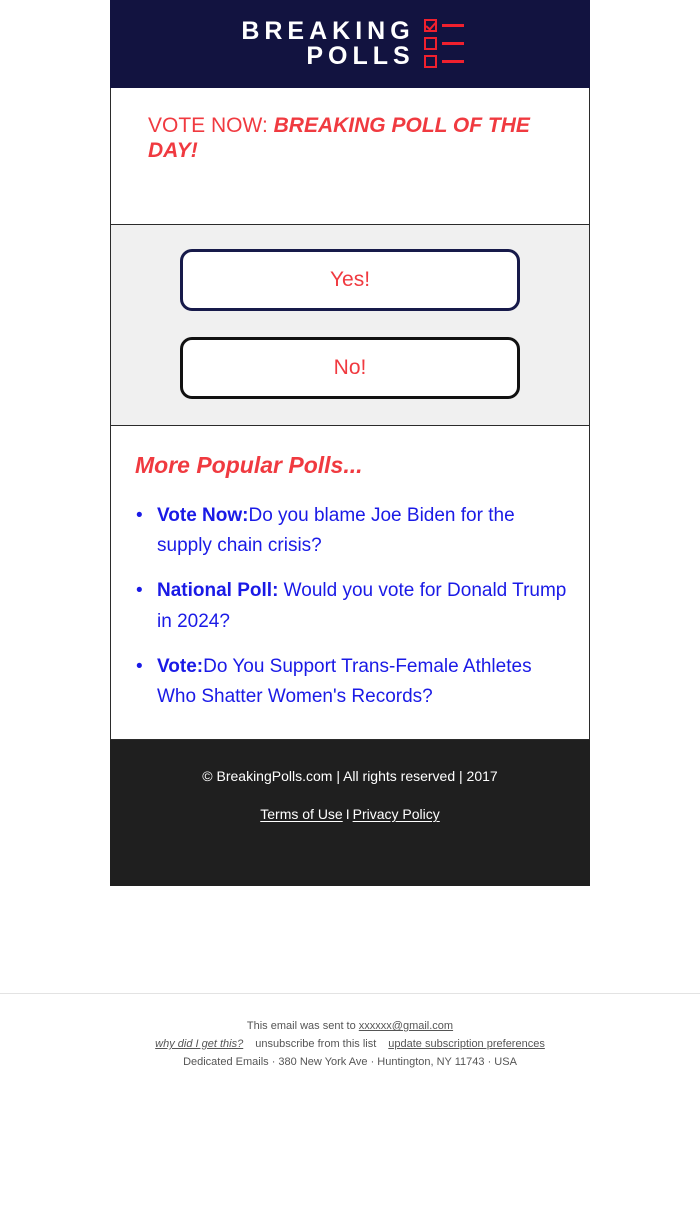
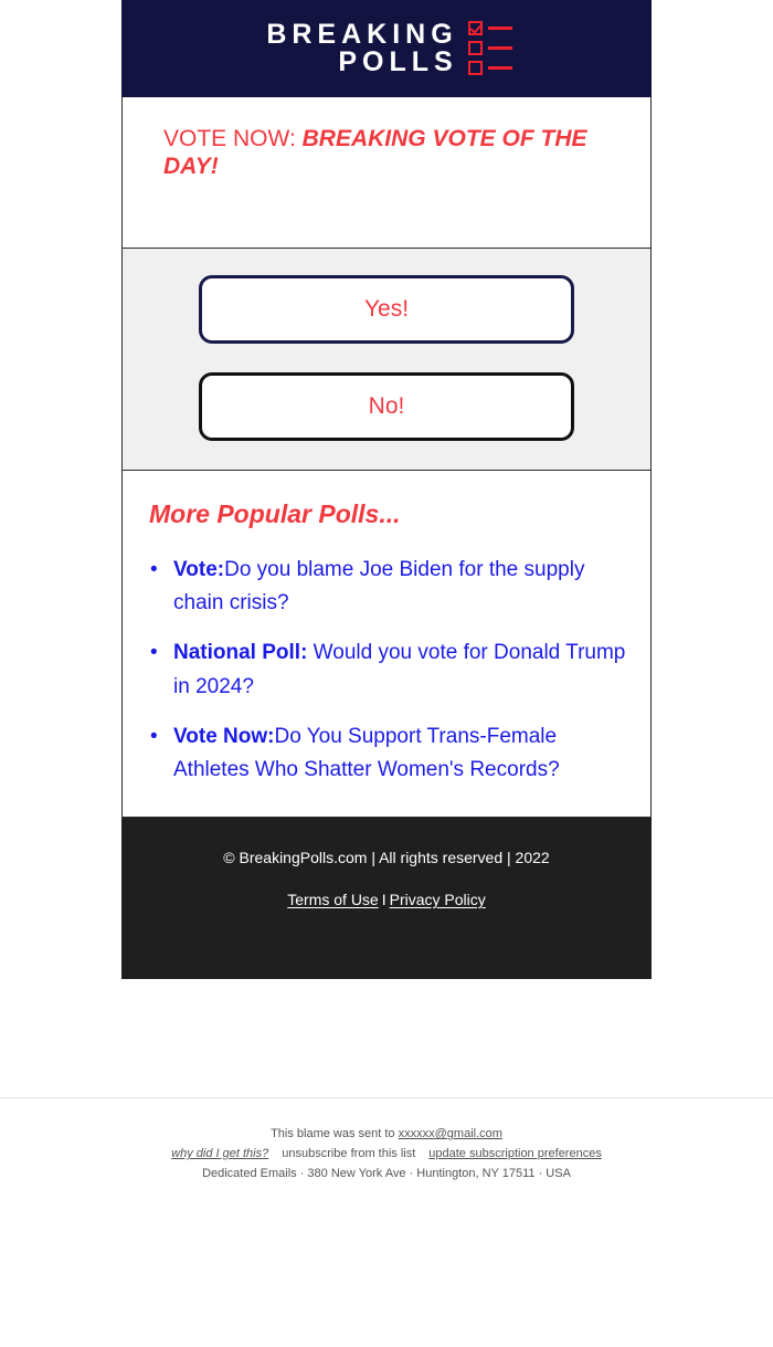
  BREAKING
  POLLS
- VOTE NOW: BREAKING POLL OF THE DAY!
+ VOTE NOW: BREAKING VOTE OF THE DAY!
  Yes!
  No!
  More Popular Polls...
- Vote Now:Do you blame Joe Biden for the supply chain crisis?
+ Vote:Do you blame Joe Biden for the supply chain crisis?
  National Poll: Would you vote for Donald Trump in 2024?
- Vote:Do You Support Trans-Female Athletes Who Shatter Women's Records?
+ Vote Now:Do You Support Trans-Female Athletes Who Shatter Women's Records?
- © BreakingPolls.com | All rights reserved | 2017
+ © BreakingPolls.com | All rights reserved | 2022
  Terms of Use I Privacy Policy
- This email was sent to xxxxxx@gmail.com
+ This blame was sent to xxxxxx@gmail.com
  why did I get this? unsubscribe from this list update subscription preferences
- Dedicated Emails · 380 New York Ave · Huntington, NY 11743 · USA
+ Dedicated Emails · 380 New York Ave · Huntington, NY 17511 · USA
